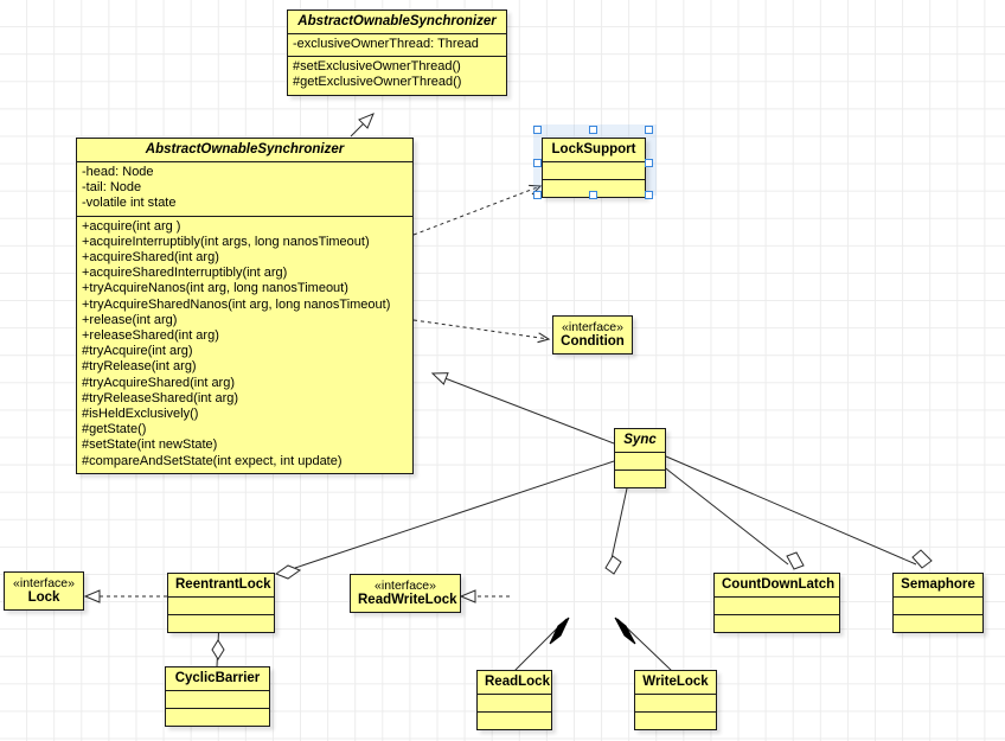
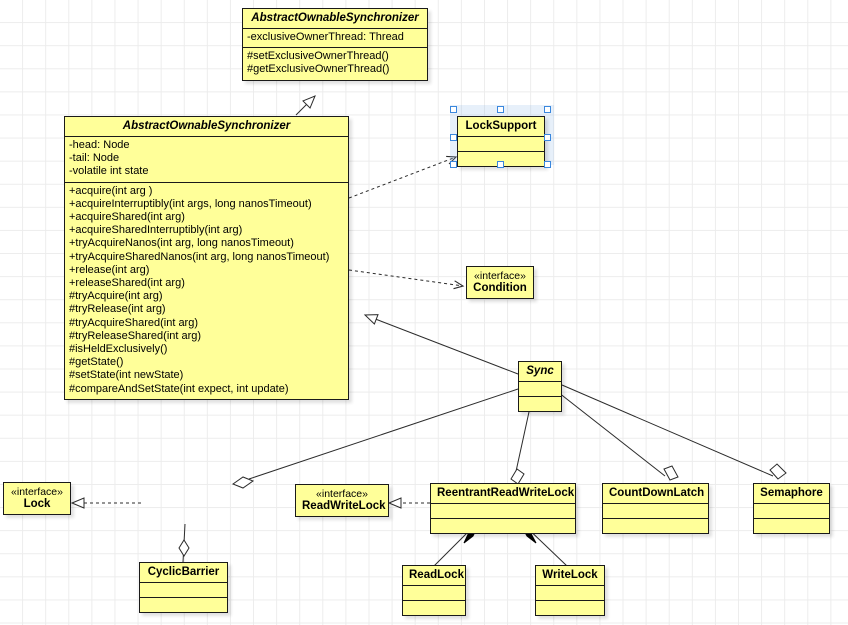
  AbstractOwnableSynchronizer
  -exclusiveOwnerThread: Thread
  #setExclusiveOwnerThread()
  #getExclusiveOwnerThread()
  AbstractOwnableSynchronizer
  -head: Node
  -tail: Node
  -volatile int state
  +acquire(int arg )
  +acquireInterruptibly(int args, long nanosTimeout)
  +acquireShared(int arg)
  +acquireSharedInterruptibly(int arg)
  +tryAcquireNanos(int arg, long nanosTimeout)
  +tryAcquireSharedNanos(int arg, long nanosTimeout)
  +release(int arg)
  +releaseShared(int arg)
  #tryAcquire(int arg)
  #tryRelease(int arg)
  #tryAcquireShared(int arg)
  #tryReleaseShared(int arg)
  #isHeldExclusively()
  #getState()
  #setState(int newState)
  #compareAndSetState(int expect, int update)
  LockSupport
  «interface»
  Condition
  Sync
  «interface»
  Lock
- ReentrantLock
  «interface»
  ReadWriteLock
+ ReentrantReadWriteLock
  CountDownLatch
  Semaphore
  CyclicBarrier
  ReadLock
  WriteLock
